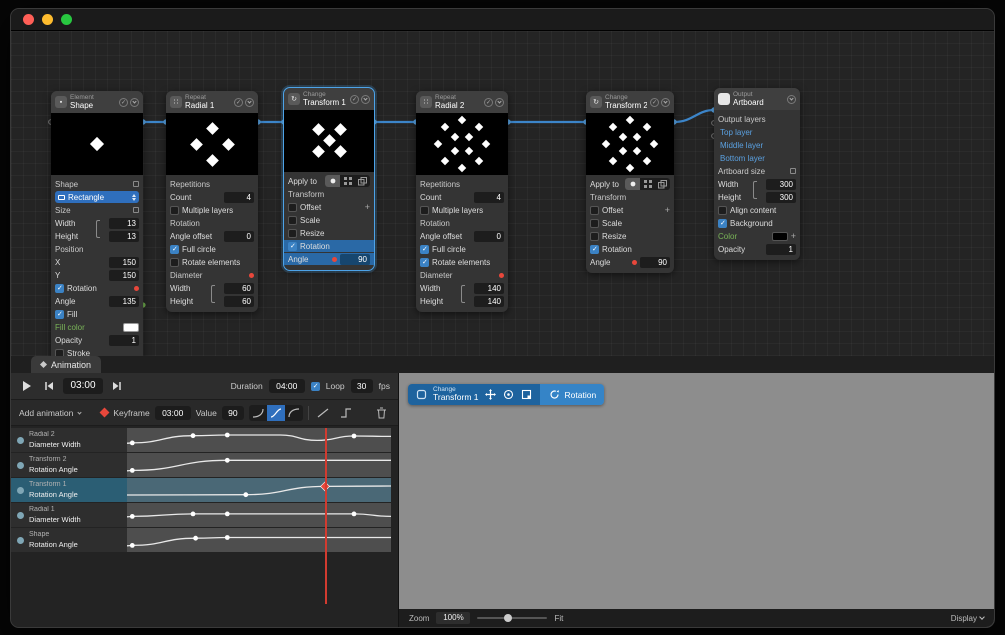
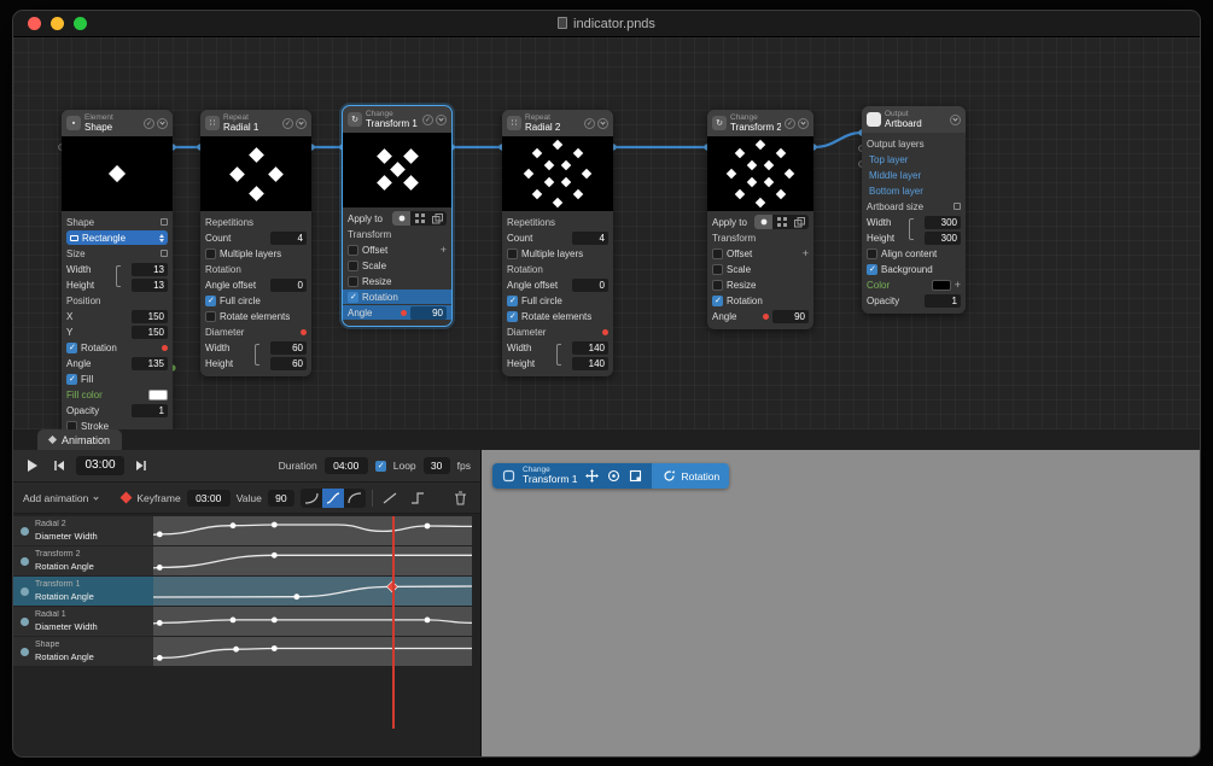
+ indicator.pnds
  Shape
  Shape
  Rectangle
  Size
  Width
  13
  Height
  13
  Position
  X
  150
  Y
  150
  Rotation
  Angle
  135
  Fill
  Fill color
  Opacity
  1
  Stroke
  Radial 1
  Repetitions
  Count
  4
  Multiple layers
  Rotation
  Angle offset
  0
  Full circle
  Rotate elements
  Diameter
  Width
  60
  Height
  60
  Transform 1
  Apply to
  Transform
  Offset
  +
  Scale
  Resize
  Rotation
  Angle
  90
  Radial 2
  Repetitions
  Count
  4
  Multiple layers
  Rotation
  Angle offset
  0
  Full circle
  Rotate elements
  Diameter
  Width
  140
  Height
  140
  Transform 2
  Apply to
  Transform
  Offset
  +
  Scale
  Resize
  Rotation
  Angle
  90
  Artboard
  Output layers
  Top layer
  Middle layer
  Bottom layer
  Artboard size
  Width
  300
  Height
  300
  Align content
  Background
  Color
  +
  Opacity
  1
  Animation
  03:00
  Duration
  04:00
  Loop
  30
  fps
  Add animation
  Keyframe
  03:00
  Value
  90
  Diameter Width
  Rotation Angle
  Rotation Angle
  Diameter Width
  Rotation Angle
  Transform 1
  Rotation
- Zoom
- 100%
- Fit
- Display
